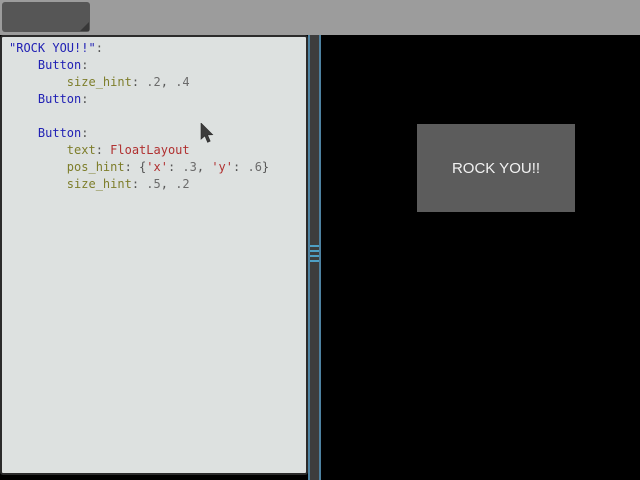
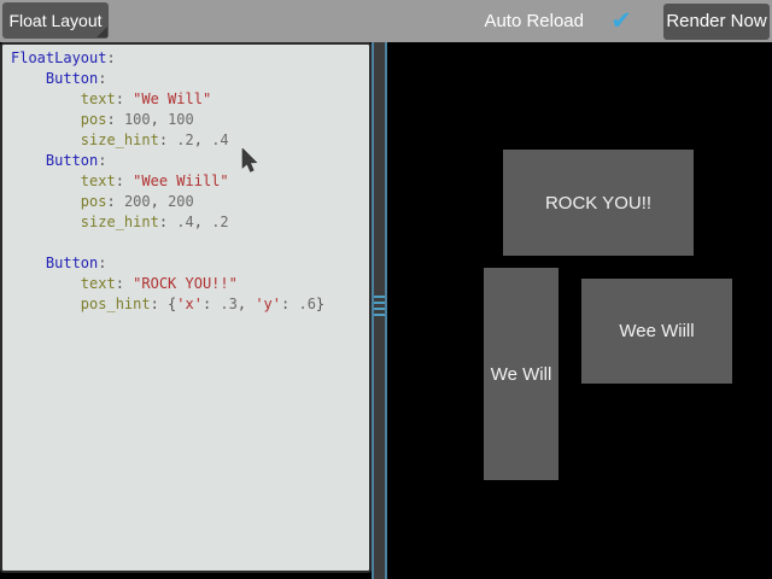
+ Float Layout
+ Auto Reload
+ ✔
+ Render Now
- "ROCK YOU!!":
+ FloatLayout:
  Button:
+ text: "We Will"
+ pos: 100, 100
  size_hint: .2, .4
  Button:
+ text: "Wee Wiill"
+ pos: 200, 200
+ size_hint: .4, .2
  Button:
- text: FloatLayout
+ text: "ROCK YOU!!"
  pos_hint: {'x': .3, 'y': .6}
- size_hint: .5, .2
  ROCK YOU!!
+ Wee Wiill
+ We Will
